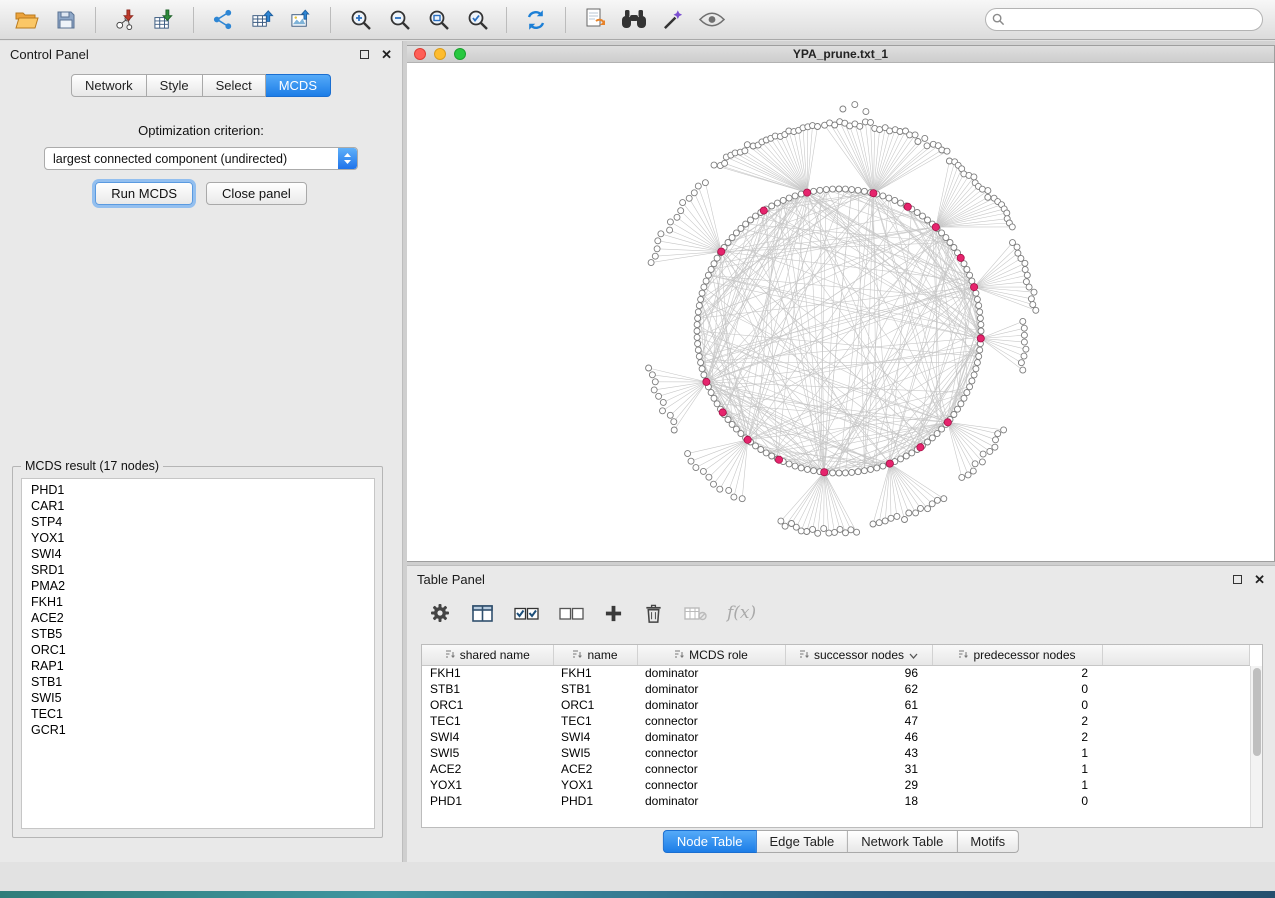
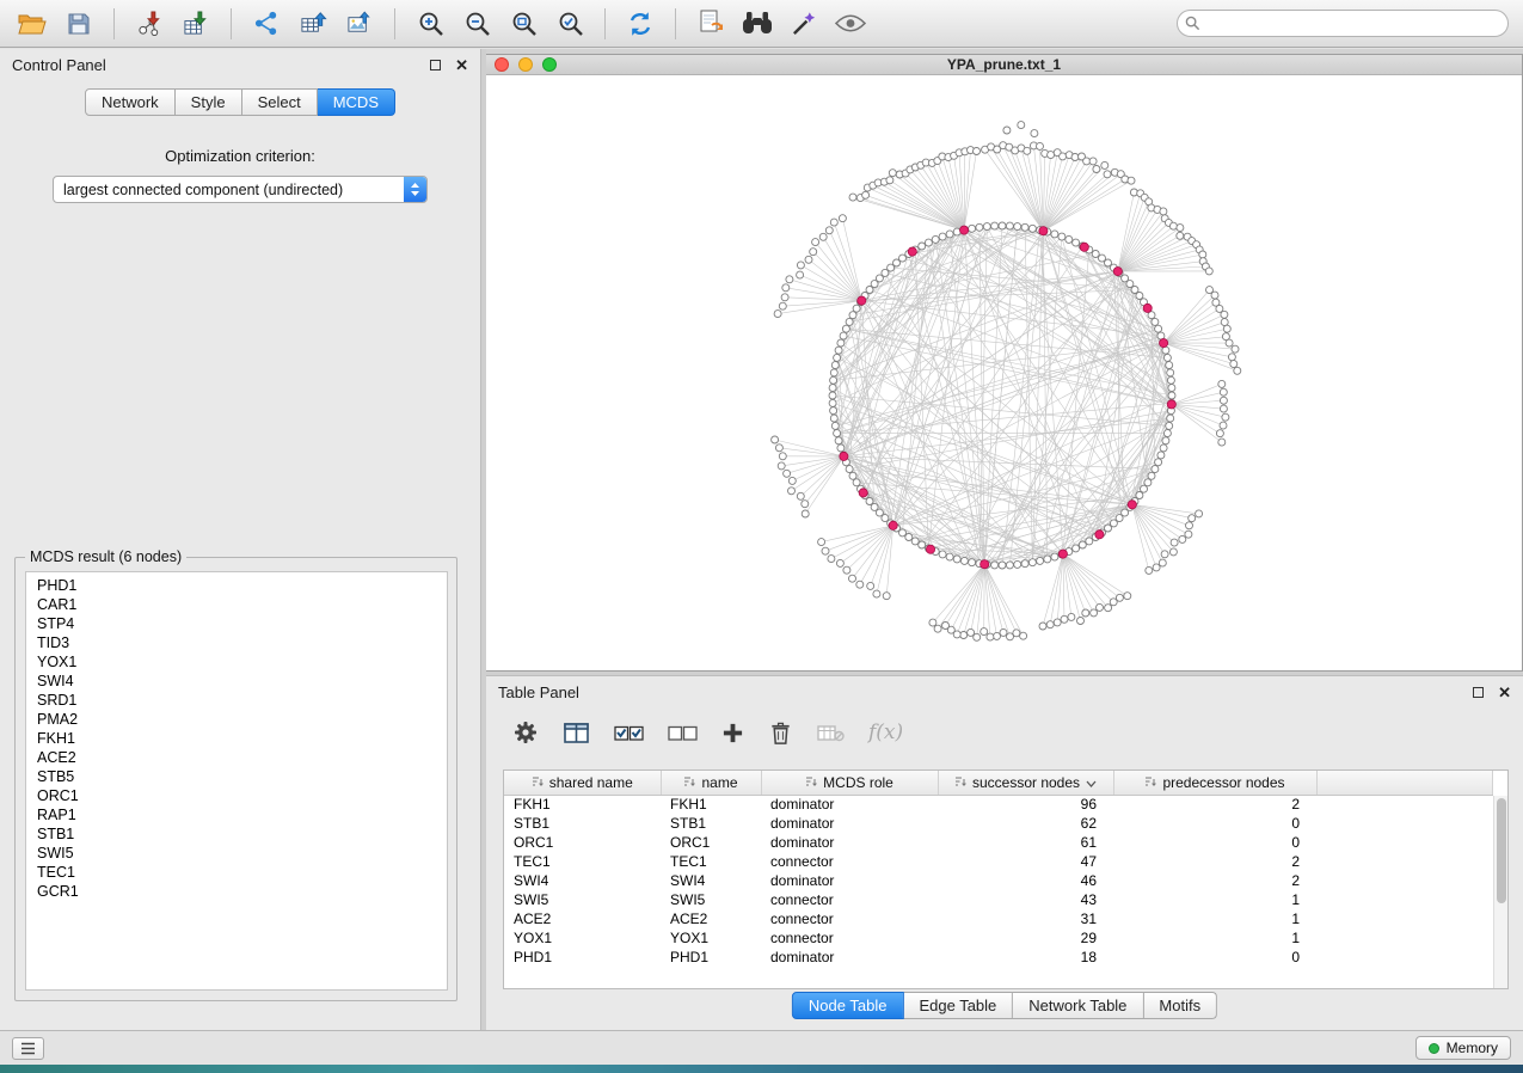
  Control Panel
  ✕
  Network
  Style
  Select
  MCDS
  Optimization criterion:
  largest connected component (undirected)
- Run MCDS
- Close panel
- MCDS result (17 nodes)
+ MCDS result (6 nodes)
  PHD1
  CAR1
  STP4
+ TID3
  YOX1
  SWI4
  SRD1
  PMA2
  FKH1
  ACE2
  STB5
  ORC1
  RAP1
  STB1
  SWI5
  TEC1
  GCR1
  YPA_prune.txt_1
  Table Panel
  ✕
  f(x)
  shared name	name	MCDS role	successor nodes	predecessor nodes
  FKH1	FKH1	dominator	96	2
  STB1	STB1	dominator	62	0
  ORC1	ORC1	dominator	61	0
  TEC1	TEC1	connector	47	2
  SWI4	SWI4	dominator	46	2
  SWI5	SWI5	connector	43	1
  ACE2	ACE2	connector	31	1
  YOX1	YOX1	connector	29	1
  PHD1	PHD1	dominator	18	0
  Node Table
  Edge Table
  Network Table
  Motifs
+ Memory
